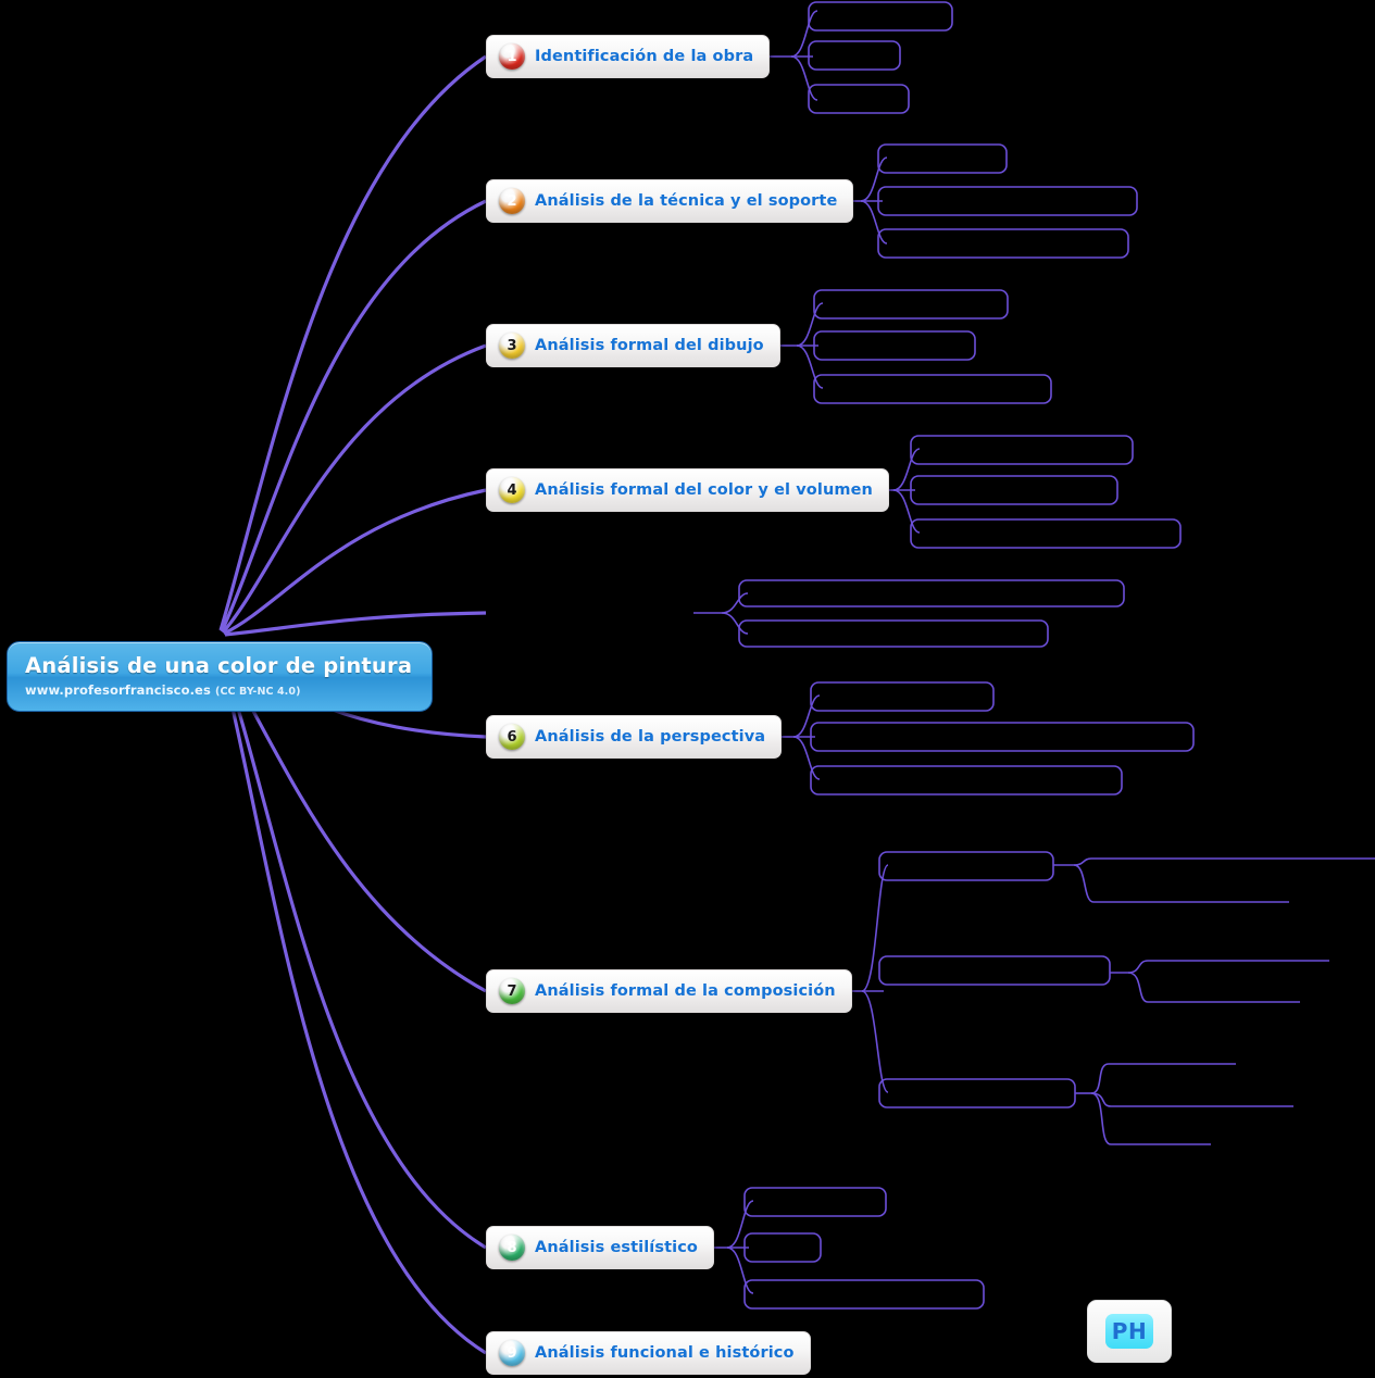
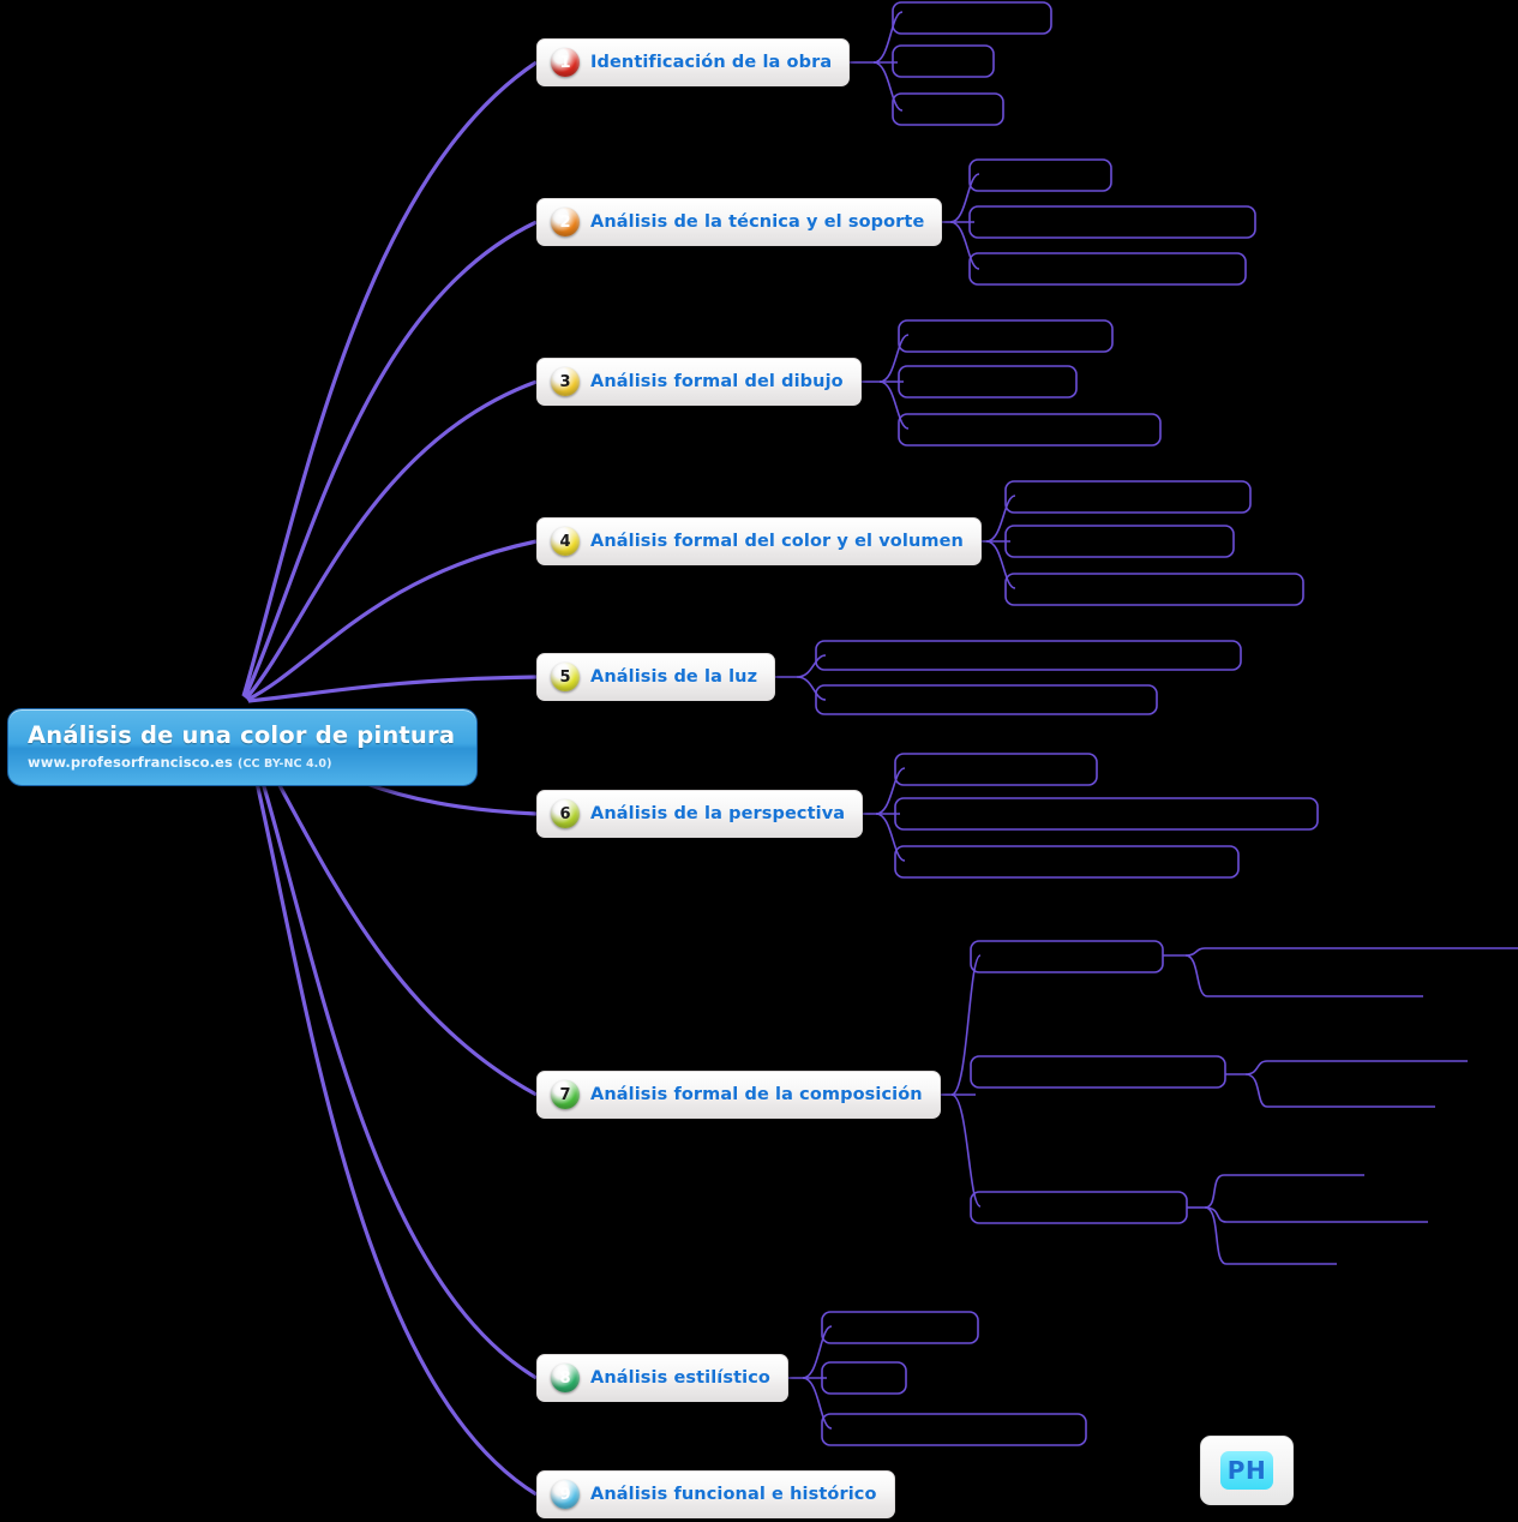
  Análisis de una color de pintura
  www.profesorfrancisco.es (CC BY-NC 4.0)
  1
  Identificación de la obra
  2
  Análisis de la técnica y el soporte
  3
  Análisis formal del dibujo
  4
  Análisis formal del color y el volumen
+ 5
+ Análisis de la luz
  6
  Análisis de la perspectiva
  7
  Análisis formal de la composición
  8
  Análisis estilístico
  9
  Análisis funcional e histórico
  PH
